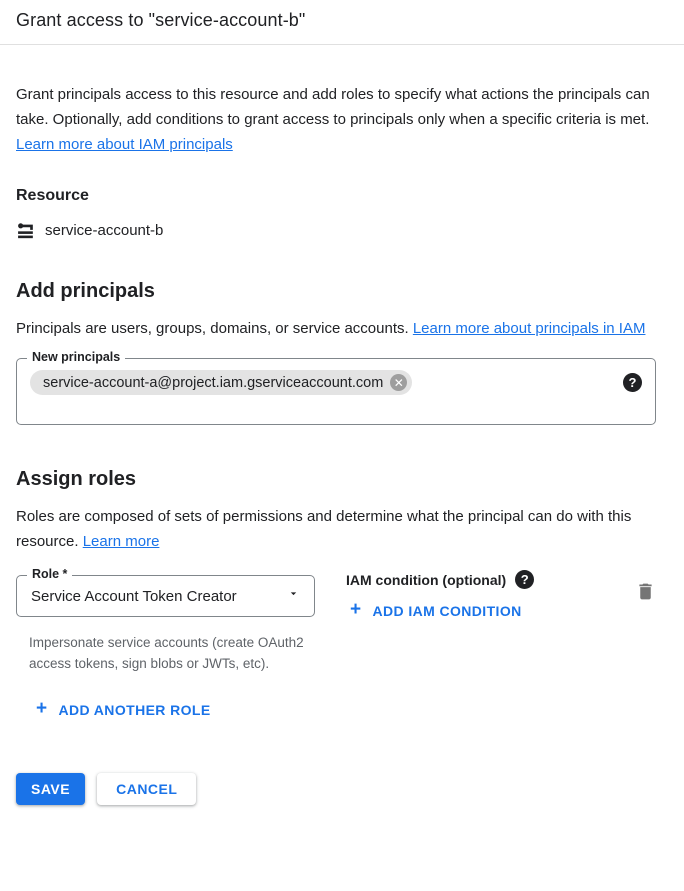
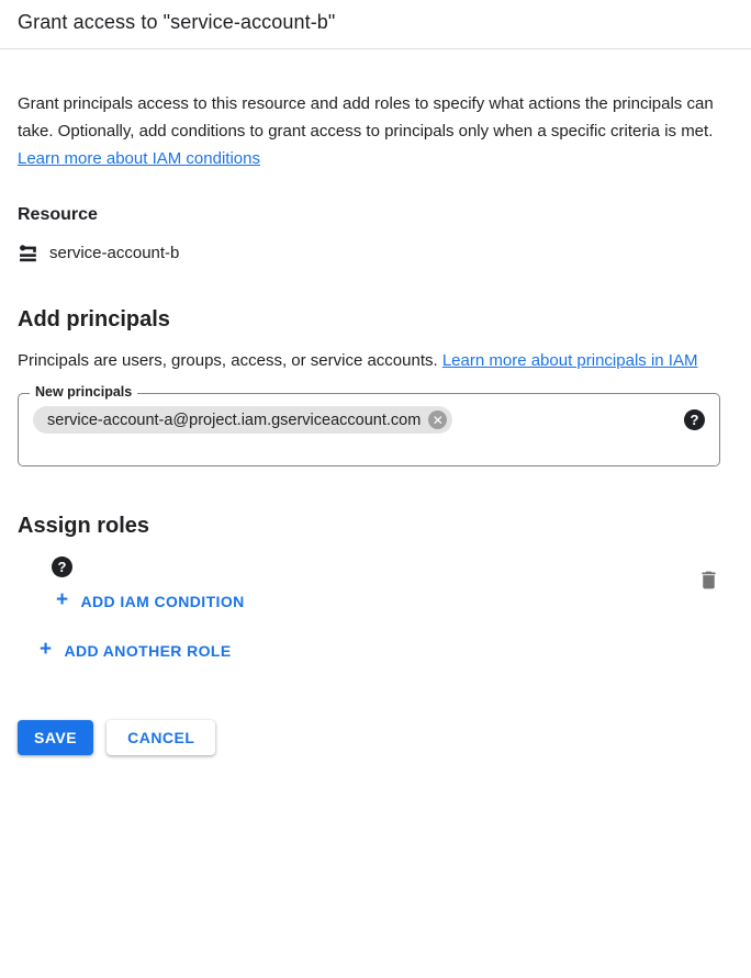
  Grant access to "service-account-b"
- Grant principals access to this resource and add roles to specify what actions the principals can take. Optionally, add conditions to grant access to principals only when a specific criteria is met. Learn more about IAM principals
+ Grant principals access to this resource and add roles to specify what actions the principals can take. Optionally, add conditions to grant access to principals only when a specific criteria is met. Learn more about IAM conditions
  Resource
  service-account-b
  Add principals
- Principals are users, groups, domains, or service accounts. Learn more about principals in IAM
+ Principals are users, groups, access, or service accounts. Learn more about principals in IAM
  New principals
  service-account-a@project.iam.gserviceaccount.com
  ✕
  ?
  Assign roles
- Roles are composed of sets of permissions and determine what the principal can do with this resource. Learn more
- Role *
- Service Account Token Creator
- Impersonate service accounts (create OAuth2 access tokens, sign blobs or JWTs, etc).
- IAM condition (optional)
  ?
  +
  ADD IAM CONDITION
  +
  ADD ANOTHER ROLE
  SAVE
  CANCEL
